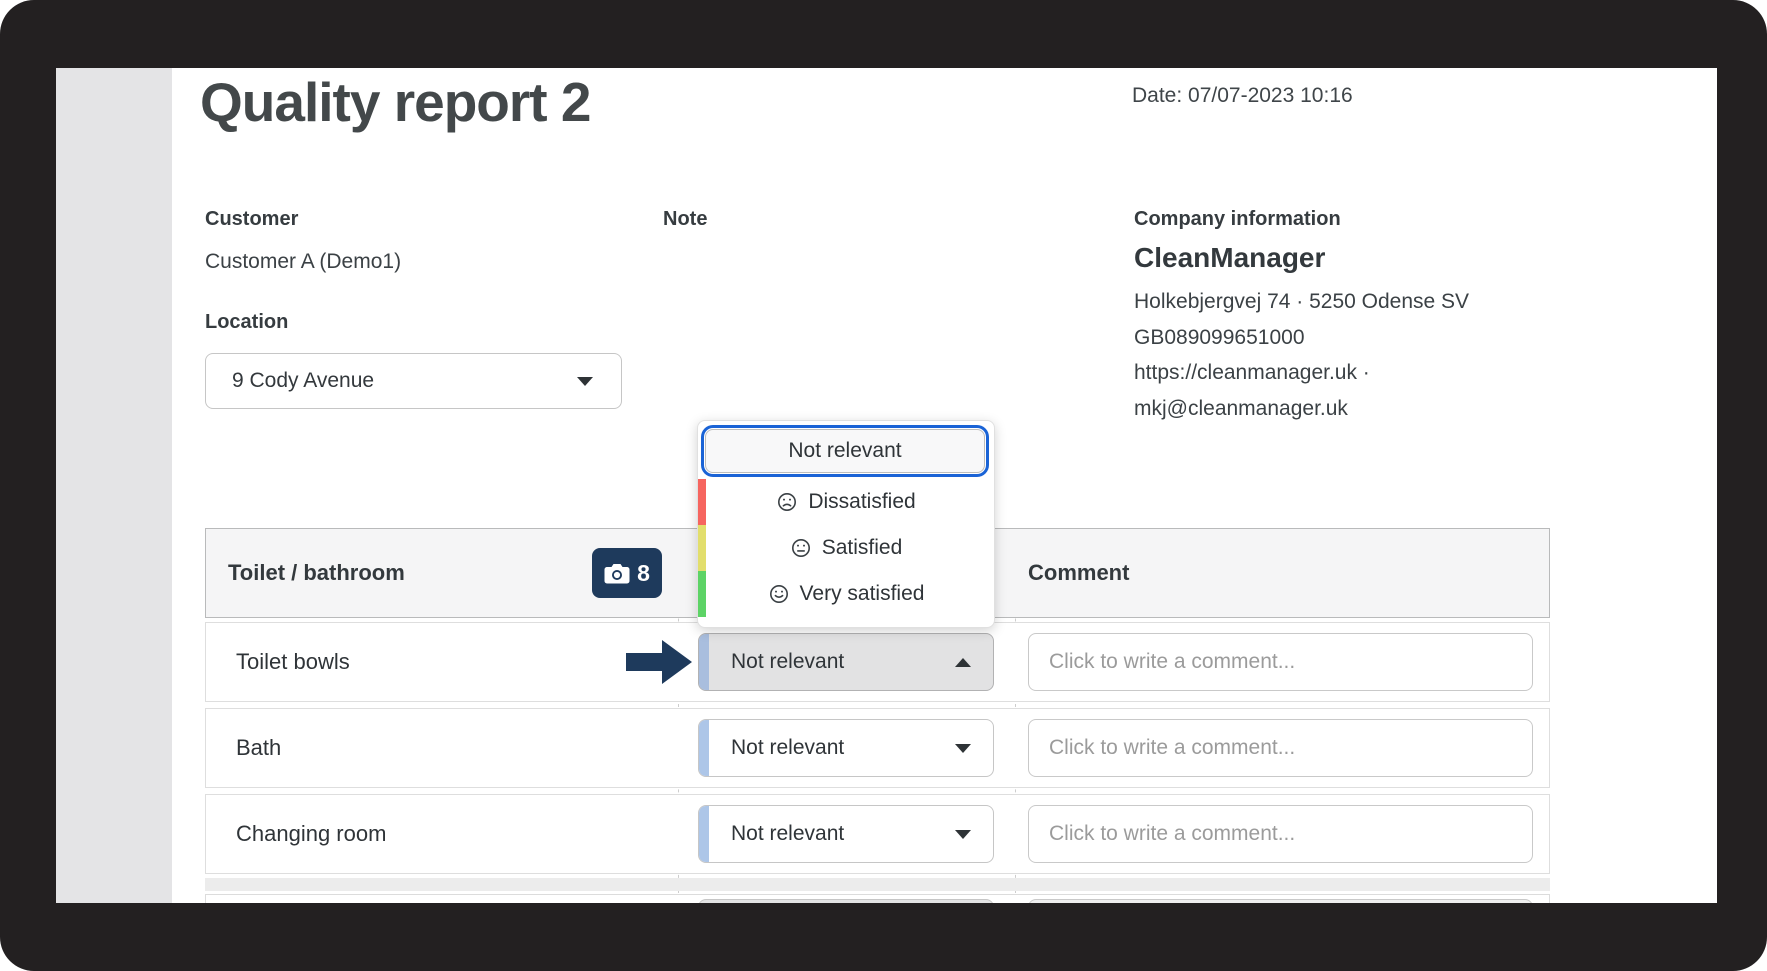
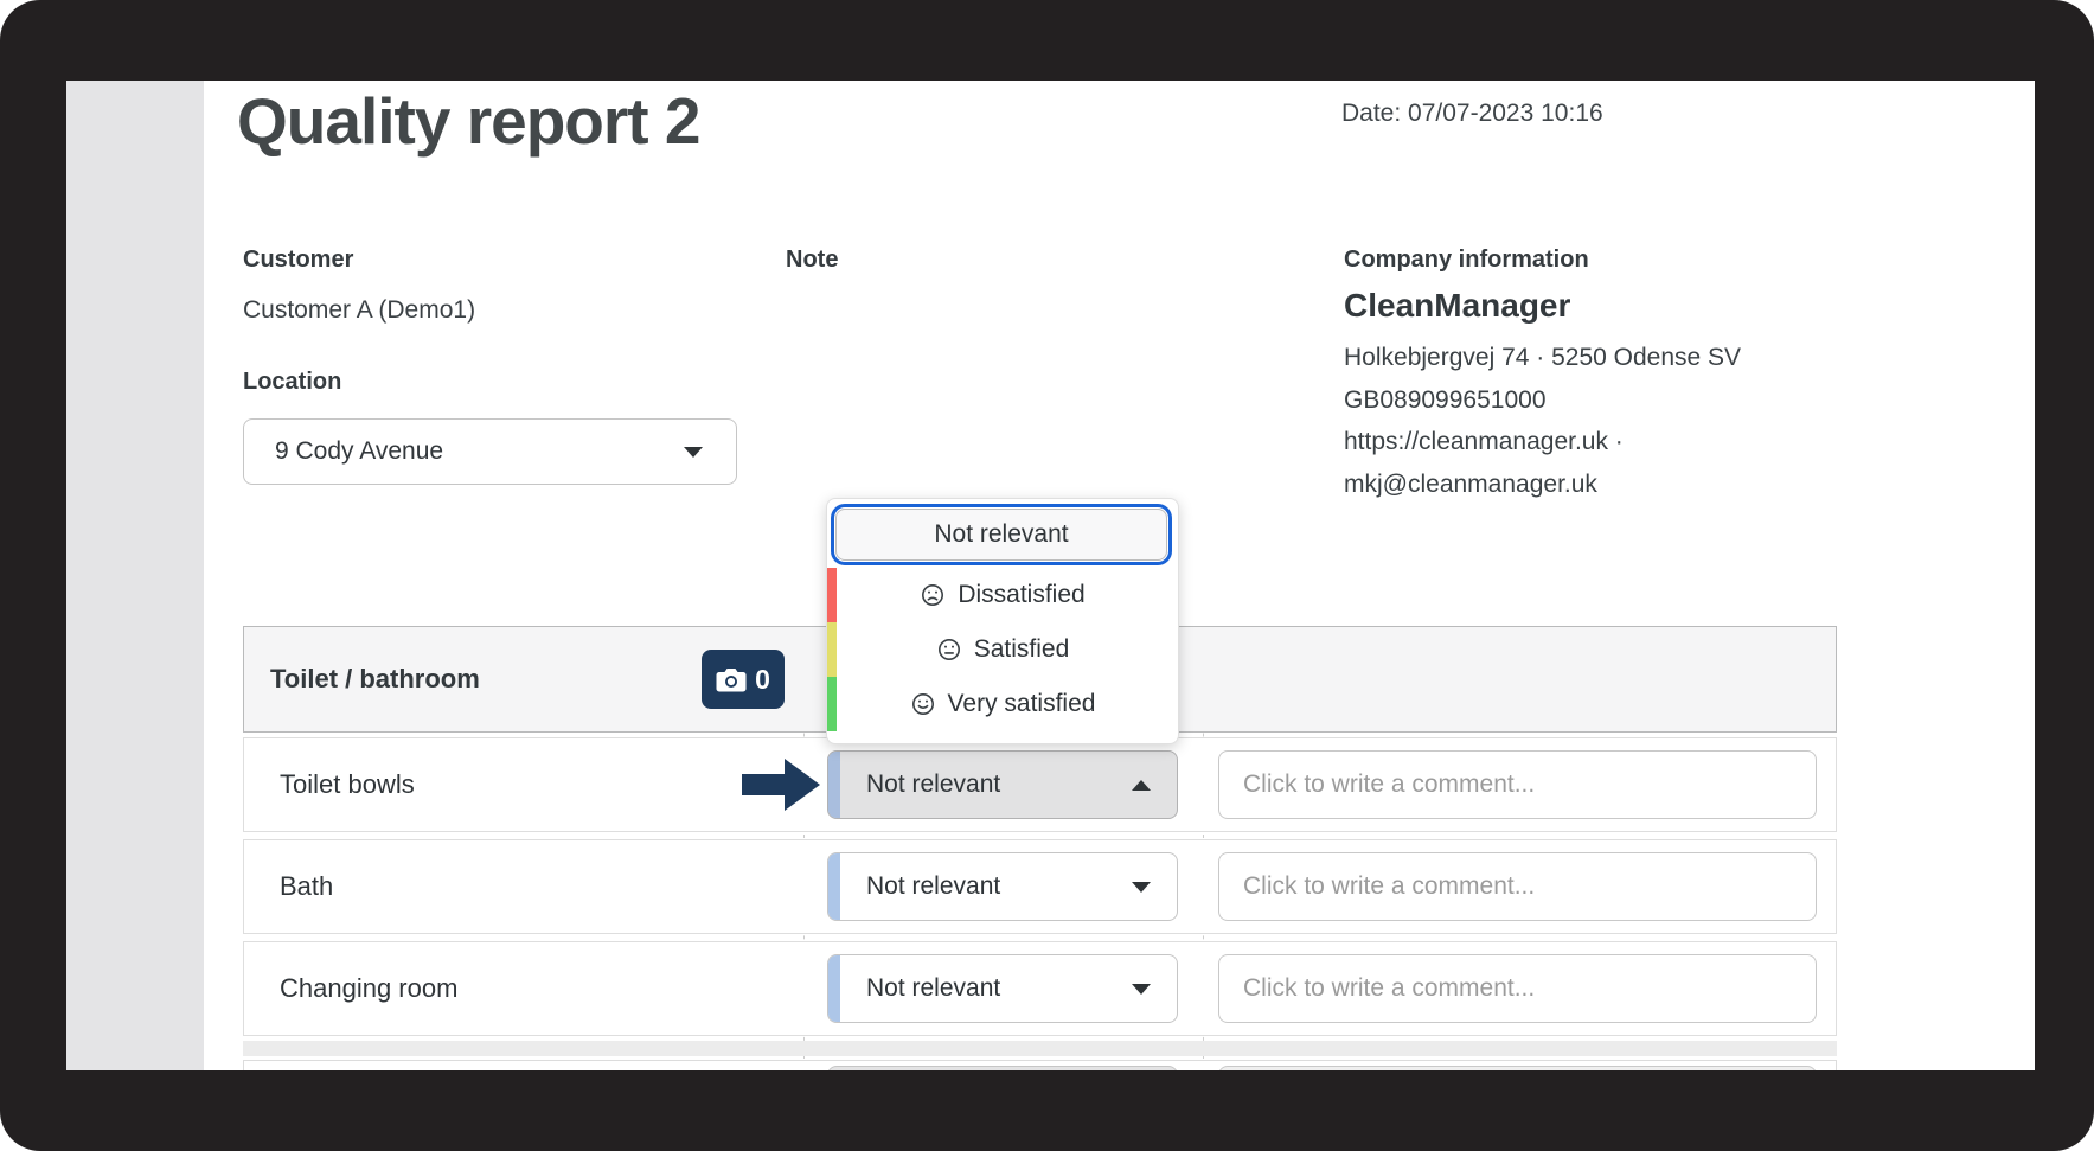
  Quality report 2
  Date: 07/07-2023 10:16
  Customer
  Customer A (Demo1)
  Note
  Company information
  CleanManager
  Holkebjergvej 74 · 5250 Odense SV
  GB089099651000
  https://cleanmanager.uk ·
  mkj@cleanmanager.uk
  Location
  9 Cody Avenue
  Toilet / bathroom
- 8
+ 0
- Comment
  Toilet bowls
  Not relevant
  Click to write a comment...
  Bath
  Not relevant
  Click to write a comment...
  Changing room
  Not relevant
  Click to write a comment...
  Not relevant
  Dissatisfied
  Satisfied
  Very satisfied
